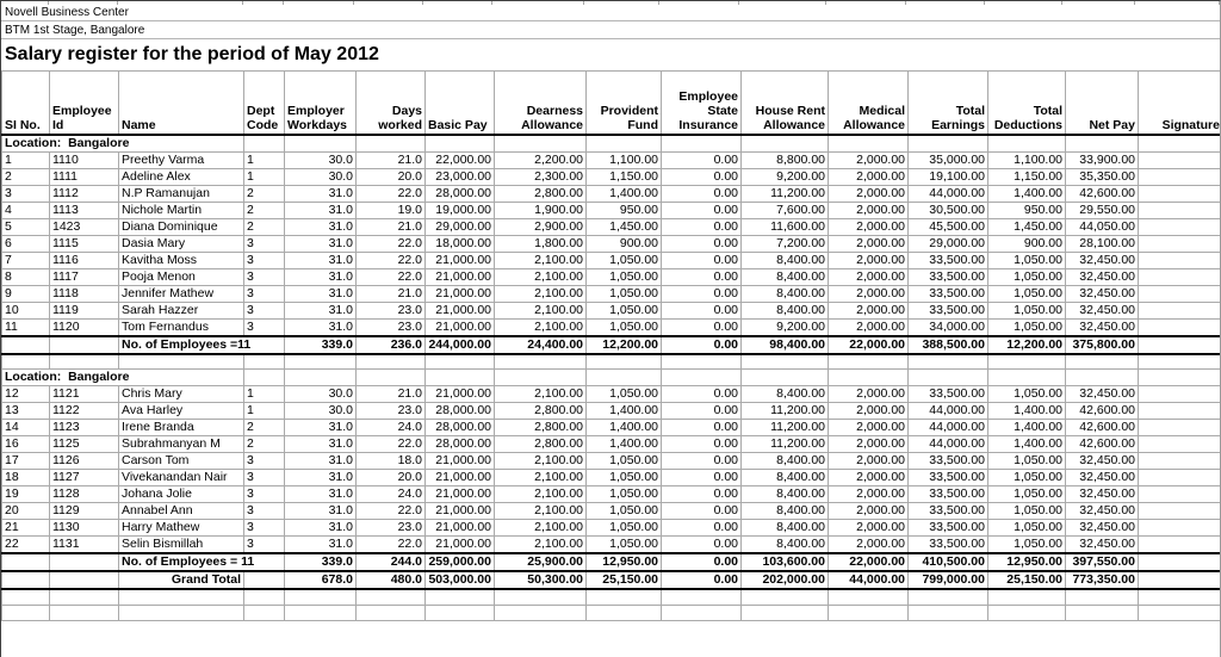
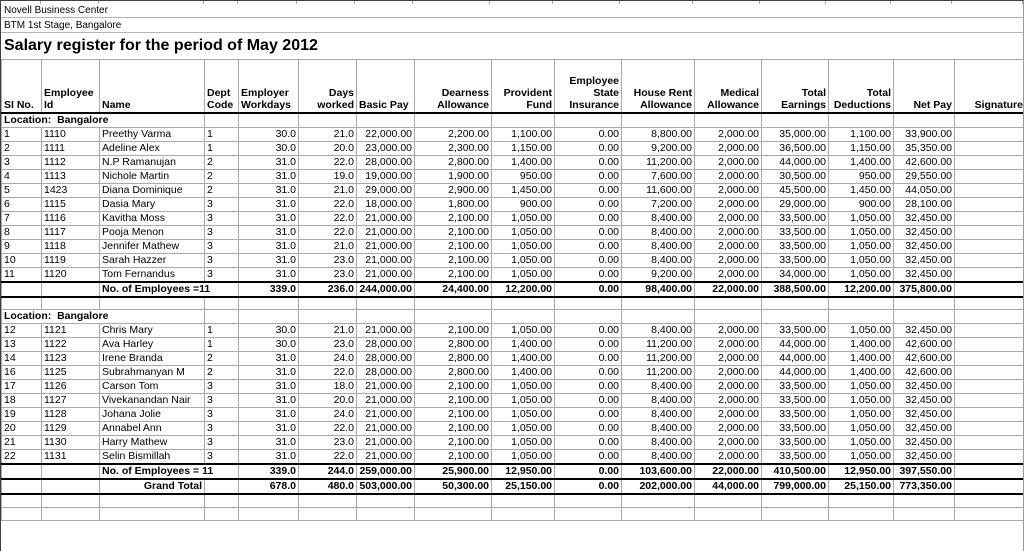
  Novell Business Center
  BTM 1st Stage, Bangalore
  Salary register for the period of May 2012
  SI No.	Employee Id	Name	Dept Code	Employer Workdays	Days worked	Basic Pay	Dearness Allowance	Provident Fund	Employee State Insurance	House Rent Allowance	Medical Allowance	Total Earnings	Total Deductions	Net Pay	Signature
  Location: Bangalore
  1	1110	Preethy Varma	1	30.0	21.0	22,000.00	2,200.00	1,100.00	0.00	8,800.00	2,000.00	35,000.00	1,100.00	33,900.00
- 2	1111	Adeline Alex	1	30.0	20.0	23,000.00	2,300.00	1,150.00	0.00	9,200.00	2,000.00	19,100.00	1,150.00	35,350.00
+ 2	1111	Adeline Alex	1	30.0	20.0	23,000.00	2,300.00	1,150.00	0.00	9,200.00	2,000.00	36,500.00	1,150.00	35,350.00
  3	1112	N.P Ramanujan	2	31.0	22.0	28,000.00	2,800.00	1,400.00	0.00	11,200.00	2,000.00	44,000.00	1,400.00	42,600.00
  4	1113	Nichole Martin	2	31.0	19.0	19,000.00	1,900.00	950.00	0.00	7,600.00	2,000.00	30,500.00	950.00	29,550.00
  5	1423	Diana Dominique	2	31.0	21.0	29,000.00	2,900.00	1,450.00	0.00	11,600.00	2,000.00	45,500.00	1,450.00	44,050.00
  6	1115	Dasia Mary	3	31.0	22.0	18,000.00	1,800.00	900.00	0.00	7,200.00	2,000.00	29,000.00	900.00	28,100.00
  7	1116	Kavitha Moss	3	31.0	22.0	21,000.00	2,100.00	1,050.00	0.00	8,400.00	2,000.00	33,500.00	1,050.00	32,450.00
  8	1117	Pooja Menon	3	31.0	22.0	21,000.00	2,100.00	1,050.00	0.00	8,400.00	2,000.00	33,500.00	1,050.00	32,450.00
  9	1118	Jennifer Mathew	3	31.0	21.0	21,000.00	2,100.00	1,050.00	0.00	8,400.00	2,000.00	33,500.00	1,050.00	32,450.00
  10	1119	Sarah Hazzer	3	31.0	23.0	21,000.00	2,100.00	1,050.00	0.00	8,400.00	2,000.00	33,500.00	1,050.00	32,450.00
  11	1120	Tom Fernandus	3	31.0	23.0	21,000.00	2,100.00	1,050.00	0.00	9,200.00	2,000.00	34,000.00	1,050.00	32,450.00
  		No. of Employees =11	339.0	236.0	244,000.00	24,400.00	12,200.00	0.00	98,400.00	22,000.00	388,500.00	12,200.00	375,800.00
  Location: Bangalore
  12	1121	Chris Mary	1	30.0	21.0	21,000.00	2,100.00	1,050.00	0.00	8,400.00	2,000.00	33,500.00	1,050.00	32,450.00
  13	1122	Ava Harley	1	30.0	23.0	28,000.00	2,800.00	1,400.00	0.00	11,200.00	2,000.00	44,000.00	1,400.00	42,600.00
  14	1123	Irene Branda	2	31.0	24.0	28,000.00	2,800.00	1,400.00	0.00	11,200.00	2,000.00	44,000.00	1,400.00	42,600.00
  16	1125	Subrahmanyan M	2	31.0	22.0	28,000.00	2,800.00	1,400.00	0.00	11,200.00	2,000.00	44,000.00	1,400.00	42,600.00
  17	1126	Carson Tom	3	31.0	18.0	21,000.00	2,100.00	1,050.00	0.00	8,400.00	2,000.00	33,500.00	1,050.00	32,450.00
  18	1127	Vivekanandan Nair	3	31.0	20.0	21,000.00	2,100.00	1,050.00	0.00	8,400.00	2,000.00	33,500.00	1,050.00	32,450.00
  19	1128	Johana Jolie	3	31.0	24.0	21,000.00	2,100.00	1,050.00	0.00	8,400.00	2,000.00	33,500.00	1,050.00	32,450.00
  20	1129	Annabel Ann	3	31.0	22.0	21,000.00	2,100.00	1,050.00	0.00	8,400.00	2,000.00	33,500.00	1,050.00	32,450.00
  21	1130	Harry Mathew	3	31.0	23.0	21,000.00	2,100.00	1,050.00	0.00	8,400.00	2,000.00	33,500.00	1,050.00	32,450.00
  22	1131	Selin Bismillah	3	31.0	22.0	21,000.00	2,100.00	1,050.00	0.00	8,400.00	2,000.00	33,500.00	1,050.00	32,450.00
  		No. of Employees = 11	339.0	244.0	259,000.00	25,900.00	12,950.00	0.00	103,600.00	22,000.00	410,500.00	12,950.00	397,550.00
  		Grand Total		678.0	480.0	503,000.00	50,300.00	25,150.00	0.00	202,000.00	44,000.00	799,000.00	25,150.00	773,350.00
